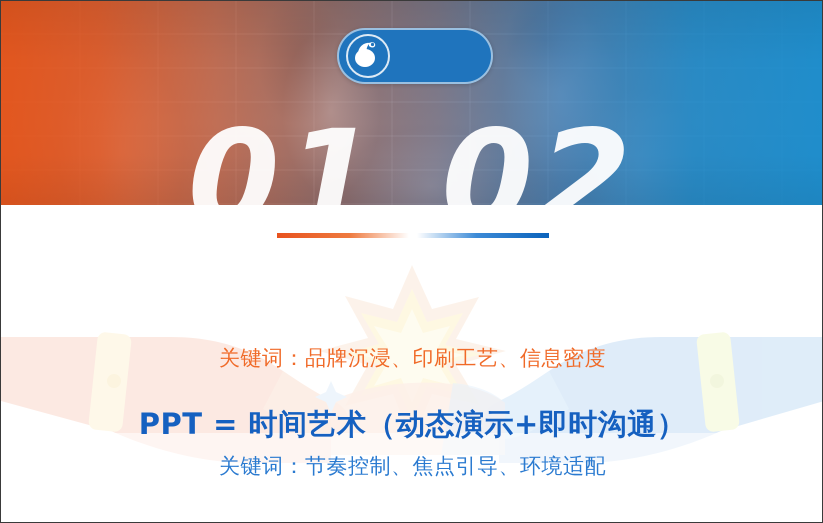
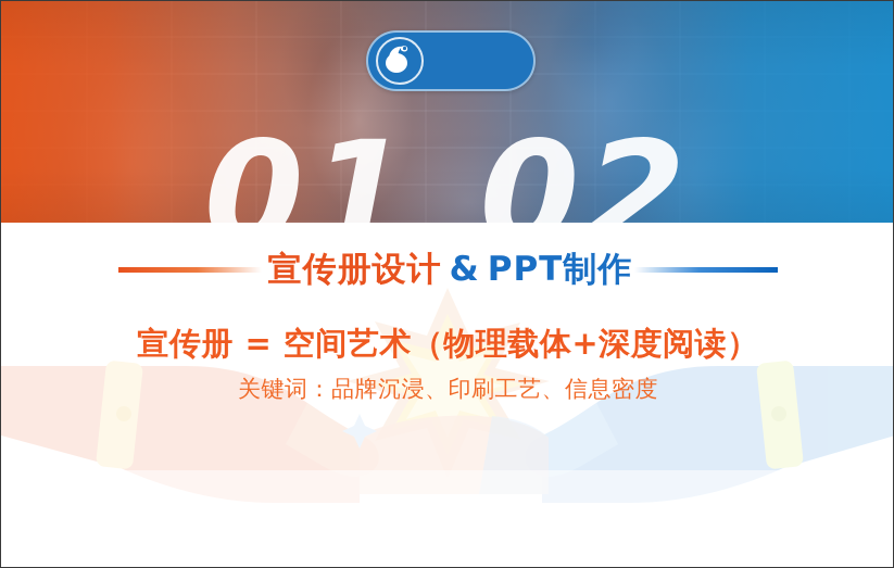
  01 02
+ 宣传册设计 & PPT制作
+ 宣传册 = 空间艺术（物理载体+深度阅读）
  关键词：品牌沉浸、印刷工艺、信息密度
- PPT = 时间艺术（动态演示+即时沟通）
- 关键词：节奏控制、焦点引导、环境适配
